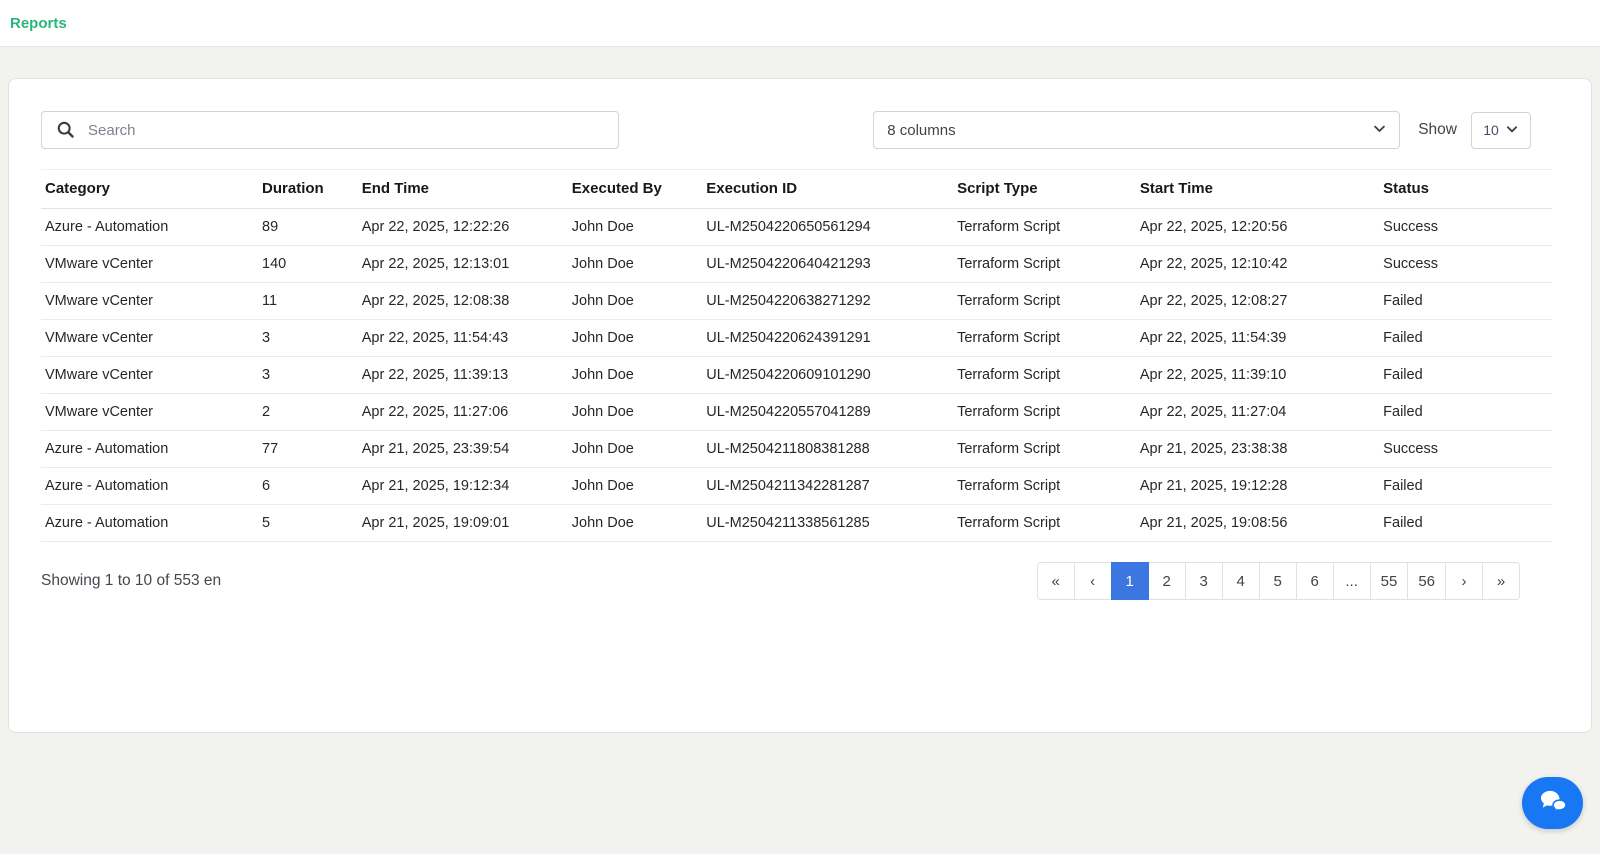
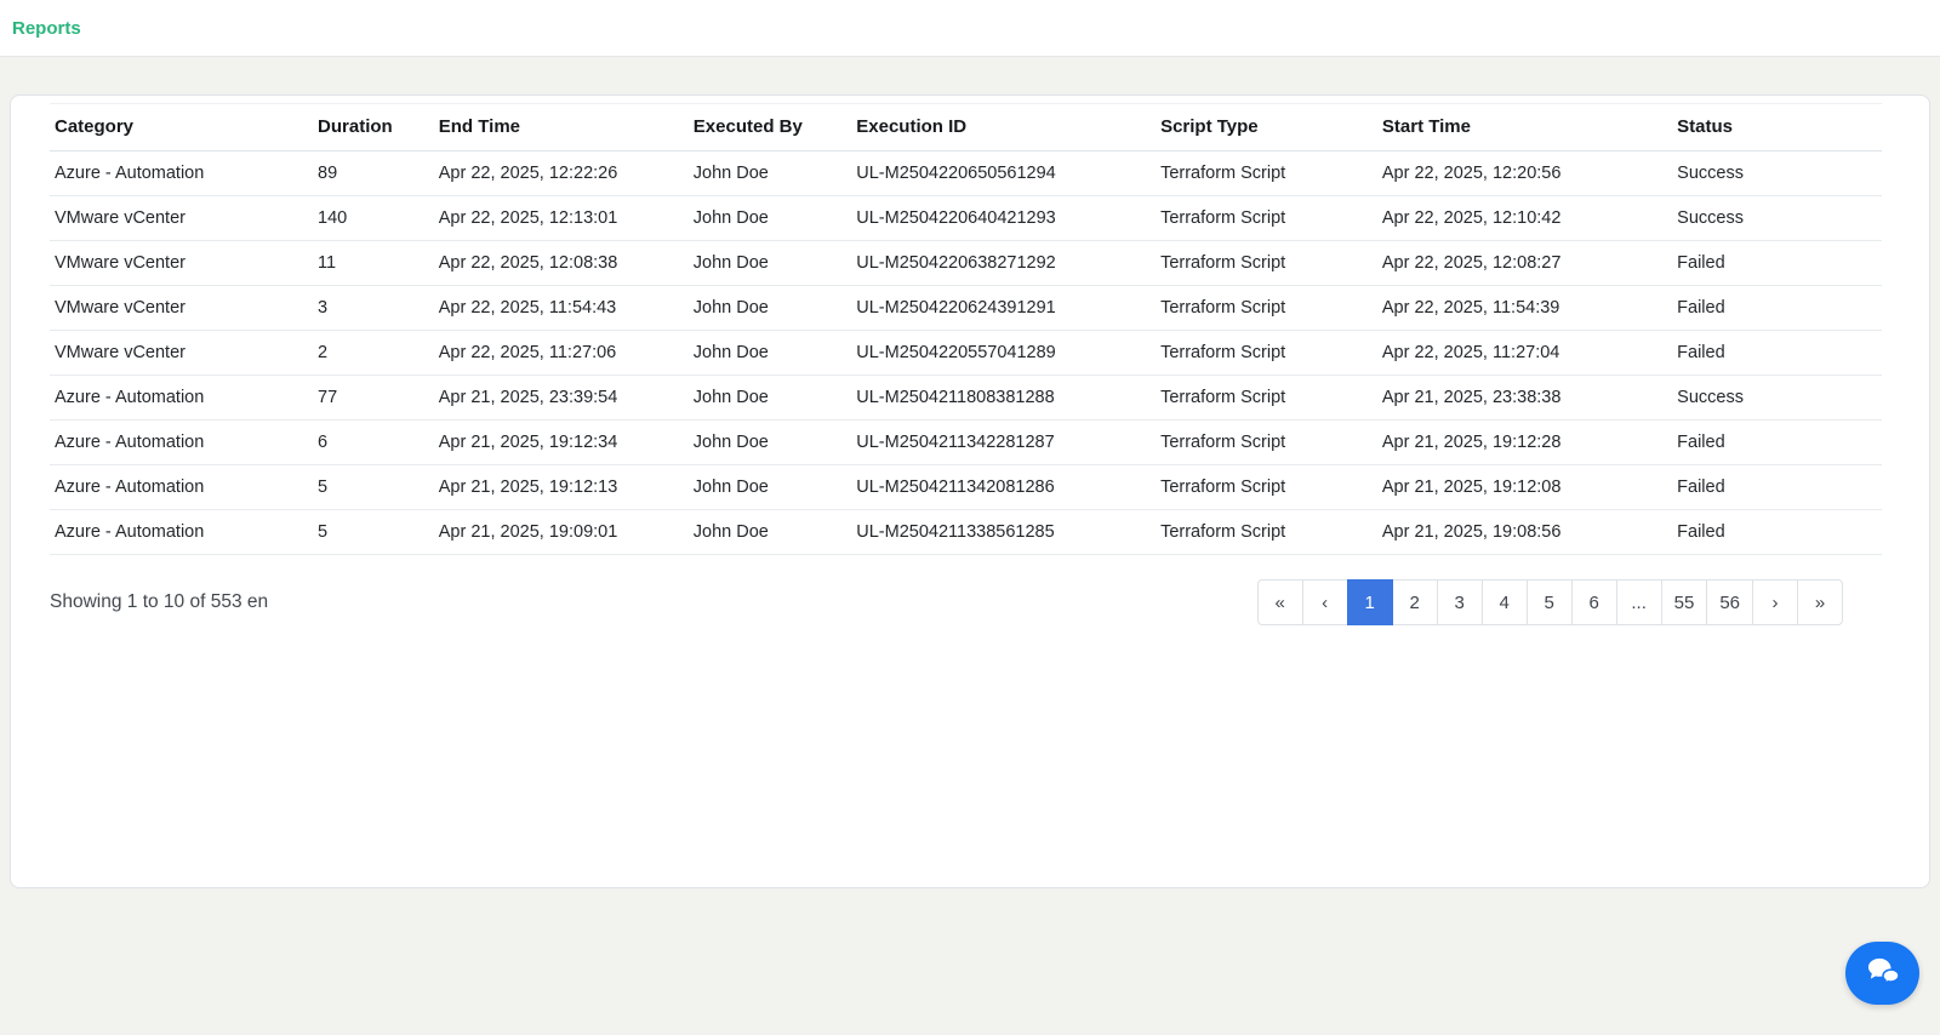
  Reports
- Search
- 8 columns
- Show
- 10
  Category	Duration	End Time	Executed By	Execution ID	Script Type	Start Time	Status
  Azure - Automation	89	Apr 22, 2025, 12:22:26	John Doe	UL-M2504220650561294	Terraform Script	Apr 22, 2025, 12:20:56	Success
  VMware vCenter	140	Apr 22, 2025, 12:13:01	John Doe	UL-M2504220640421293	Terraform Script	Apr 22, 2025, 12:10:42	Success
  VMware vCenter	11	Apr 22, 2025, 12:08:38	John Doe	UL-M2504220638271292	Terraform Script	Apr 22, 2025, 12:08:27	Failed
  VMware vCenter	3	Apr 22, 2025, 11:54:43	John Doe	UL-M2504220624391291	Terraform Script	Apr 22, 2025, 11:54:39	Failed
- VMware vCenter	3	Apr 22, 2025, 11:39:13	John Doe	UL-M2504220609101290	Terraform Script	Apr 22, 2025, 11:39:10	Failed
  VMware vCenter	2	Apr 22, 2025, 11:27:06	John Doe	UL-M2504220557041289	Terraform Script	Apr 22, 2025, 11:27:04	Failed
  Azure - Automation	77	Apr 21, 2025, 23:39:54	John Doe	UL-M2504211808381288	Terraform Script	Apr 21, 2025, 23:38:38	Success
  Azure - Automation	6	Apr 21, 2025, 19:12:34	John Doe	UL-M2504211342281287	Terraform Script	Apr 21, 2025, 19:12:28	Failed
+ Azure - Automation	5	Apr 21, 2025, 19:12:13	John Doe	UL-M2504211342081286	Terraform Script	Apr 21, 2025, 19:12:08	Failed
  Azure - Automation	5	Apr 21, 2025, 19:09:01	John Doe	UL-M2504211338561285	Terraform Script	Apr 21, 2025, 19:08:56	Failed
  Showing 1 to 10 of 553 en
  «
  ‹
  1
  2
  3
  4
  5
  6
  ...
  55
  56
  ›
  »
